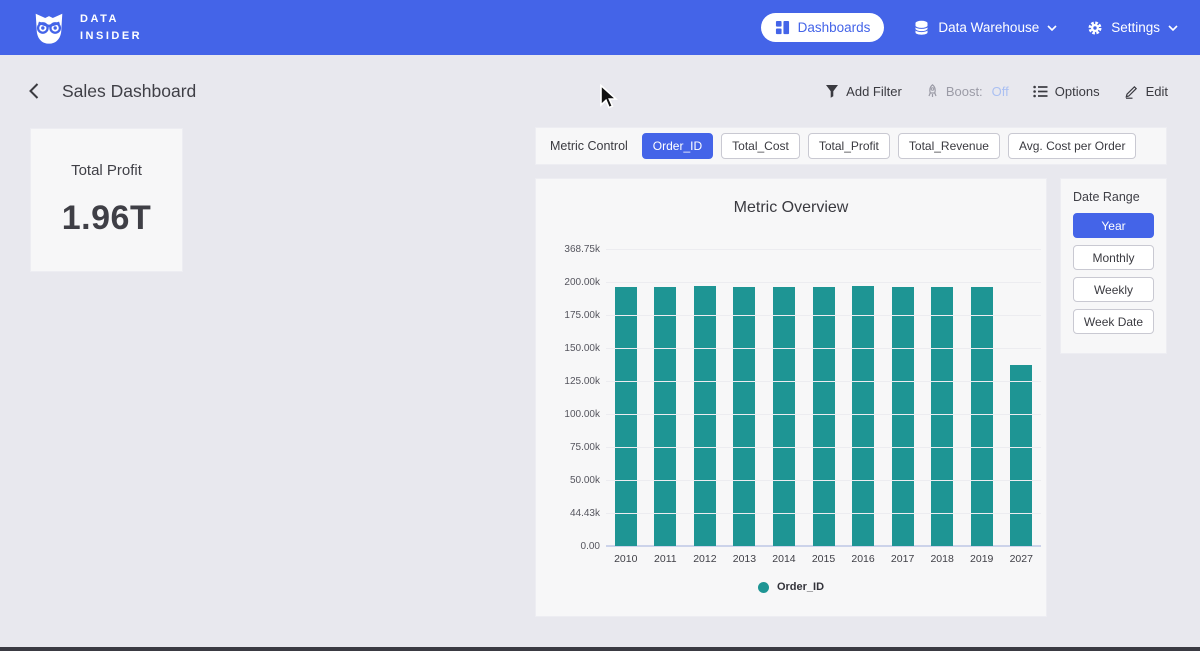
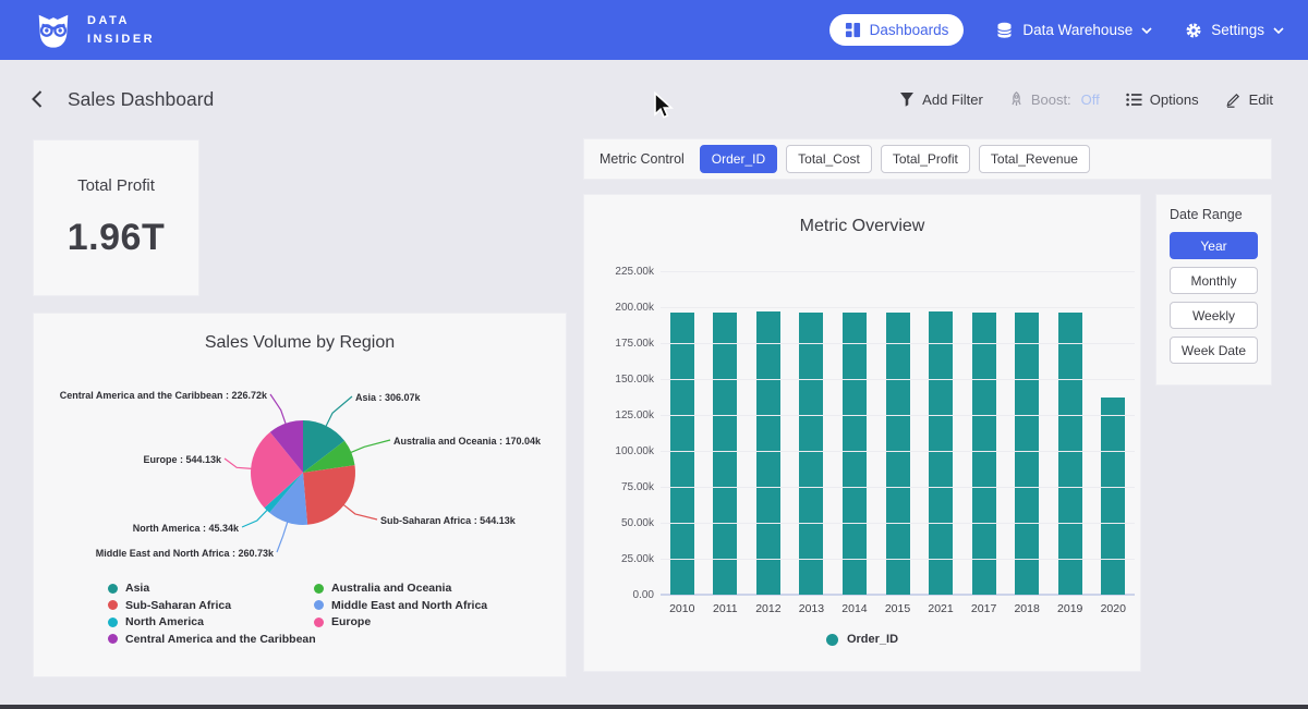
  DATA
  INSIDER
  Dashboards
  Data Warehouse
  Settings
  Sales Dashboard
  Add Filter
  Boost:
  Off
  Options
  Edit
  Total Profit
  1.96T
  Metric Control
  Order_ID
  Total_Cost
  Total_Profit
  Total_Revenue
- Avg. Cost per Order
  Metric Overview
  0.00
- 44.43k
+ 25.00k
  50.00k
  75.00k
  100.00k
  125.00k
  150.00k
  175.00k
  200.00k
- 368.75k
+ 225.00k
  2010
  2011
  2012
  2013
  2014
  2015
- 2016
+ 2021
  2017
  2018
  2019
- 2027
+ 2020
  Order_ID
  Date Range
  YearMonthlyWeeklyWeek Date
+ Sales Volume by Region
+ Asia : 306.07k
+ Australia and Oceania : 170.04k
+ Sub-Saharan Africa : 544.13k
+ Middle East and North Africa : 260.73k
+ North America : 45.34k
+ Europe : 544.13k
+ Central America and the Caribbean : 226.72k
+ Asia
+ Sub-Saharan Africa
+ North America
+ Central America and the Caribbean
+ Australia and Oceania
+ Middle East and North Africa
+ Europe
